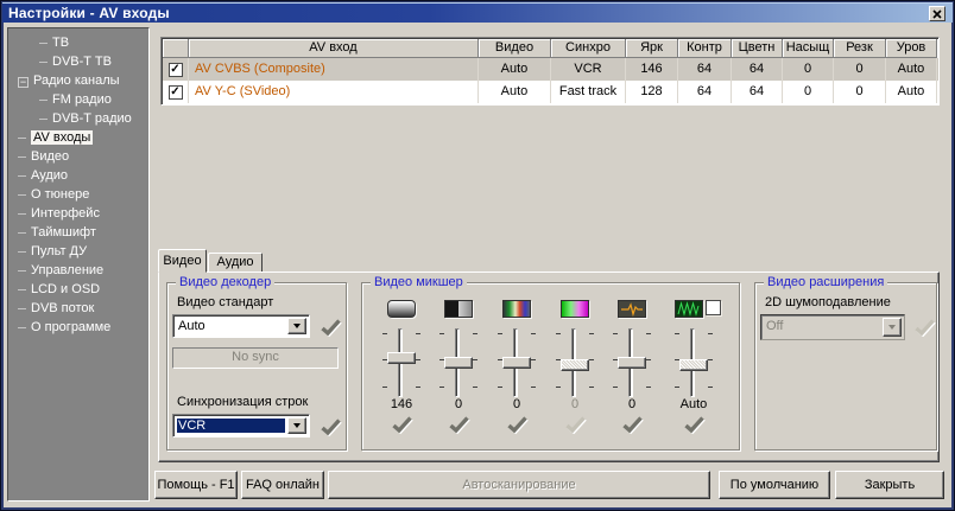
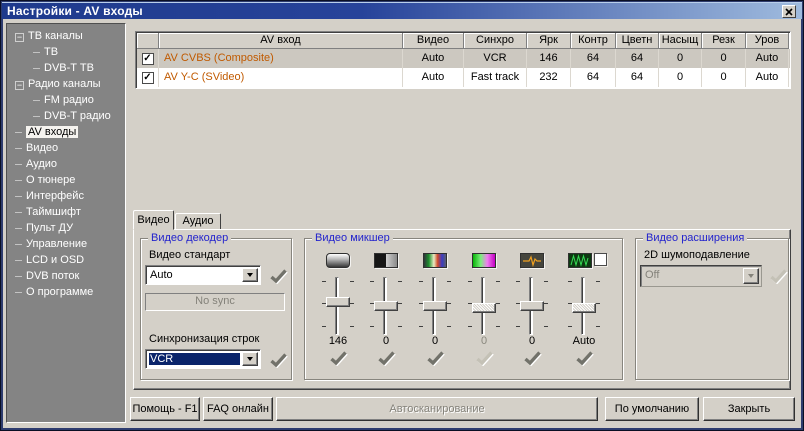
  Настройки - AV входы
+ − ТВ каналы
  ТВ
  DVB-T ТВ
  − Радио каналы
  FM радио
  DVB-T радио
  AV входы
  Видео
  Аудио
  О тюнере
  Интерфейс
  Таймшифт
  Пульт ДУ
  Управление
  LCD и OSD
  DVB поток
  О программе
  AV вход
  Видео
  Синхро
  Ярк
  Контр
  Цветн
  Насыщ
  Резк
  Уров
  ✓
  AV CVBS (Composite)
  Auto
  VCR
  146
  64
  64
  0
  0
  Auto
  ✓
  AV Y-C (SVideo)
  Auto
  Fast track
- 128
+ 232
  64
  64
  0
  0
  Auto
  Видео
  Аудио
  Видео декодер
  Видео стандарт
  Auto
  No sync
  Синхронизация строк
  VCR
  Видео микшер
  146
  0
  0
  0
  0
  Auto
  Видео расширения
  2D шумоподавление
  Off
  Помощь - F1
  FAQ онлайн
  Автосканирование
  По умолчанию
  Закрыть
